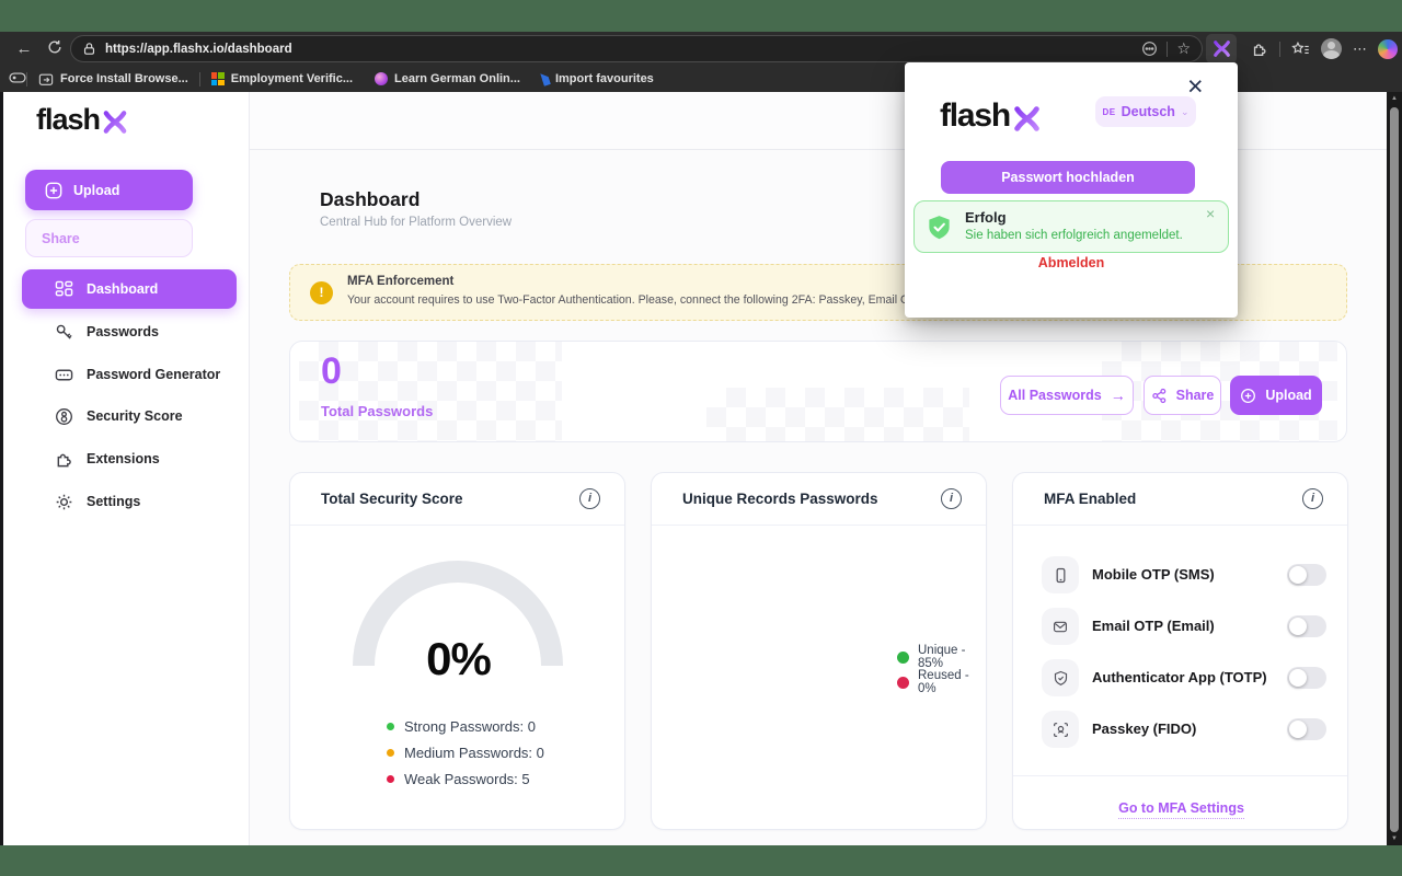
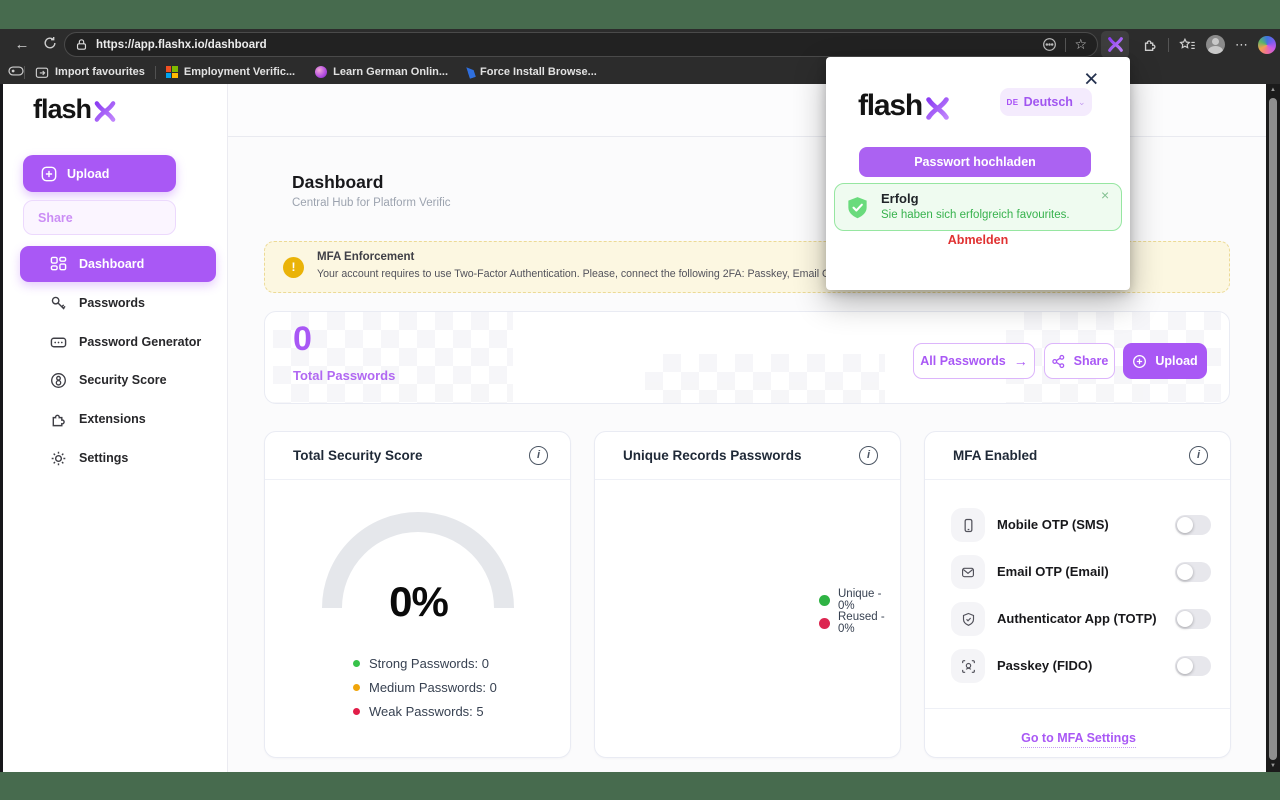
  ←
  https://app.flashx.io/dashboard
  ☆
  ⋯
- Force Install Browse...
+ Import favourites
  Employment Verific...
  Learn German Onlin...
- Import favourites
+ Force Install Browse...
  flash
  Upload
  Share
  Dashboard
  Passwords
  Password Generator
  Security Score
  Extensions
  Settings
  Dashboard
- Central Hub for Platform Overview
+ Central Hub for Platform Verific
  !
  MFA Enforcement
  Your account requires to use Two-Factor Authentication. Please, connect the following 2FA: Passkey, Email
  0
  Total Passwords
  All Passwords
  →
  Share
  Upload
  Total Security Score
  i
  0%
  Strong Passwords: 0
  Medium Passwords: 0
  Weak Passwords: 5
  Unique Records Passwords
  i
- Unique - 85%
+ Unique - 0%
  Reused - 0%
  MFA Enabled
  i
  Mobile OTP (SMS)
  Email OTP (Email)
  Authenticator App (TOTP)
  Passkey (FIDO)
  Go to MFA Settings
  ×
  flash
  DE
  Deutsch
  ⌄
  Passwort hochladen
  Erfolg
- Sie haben sich erfolgreich angemeldet.
+ Sie haben sich erfolgreich favourites.
  ×
  Abmelden
